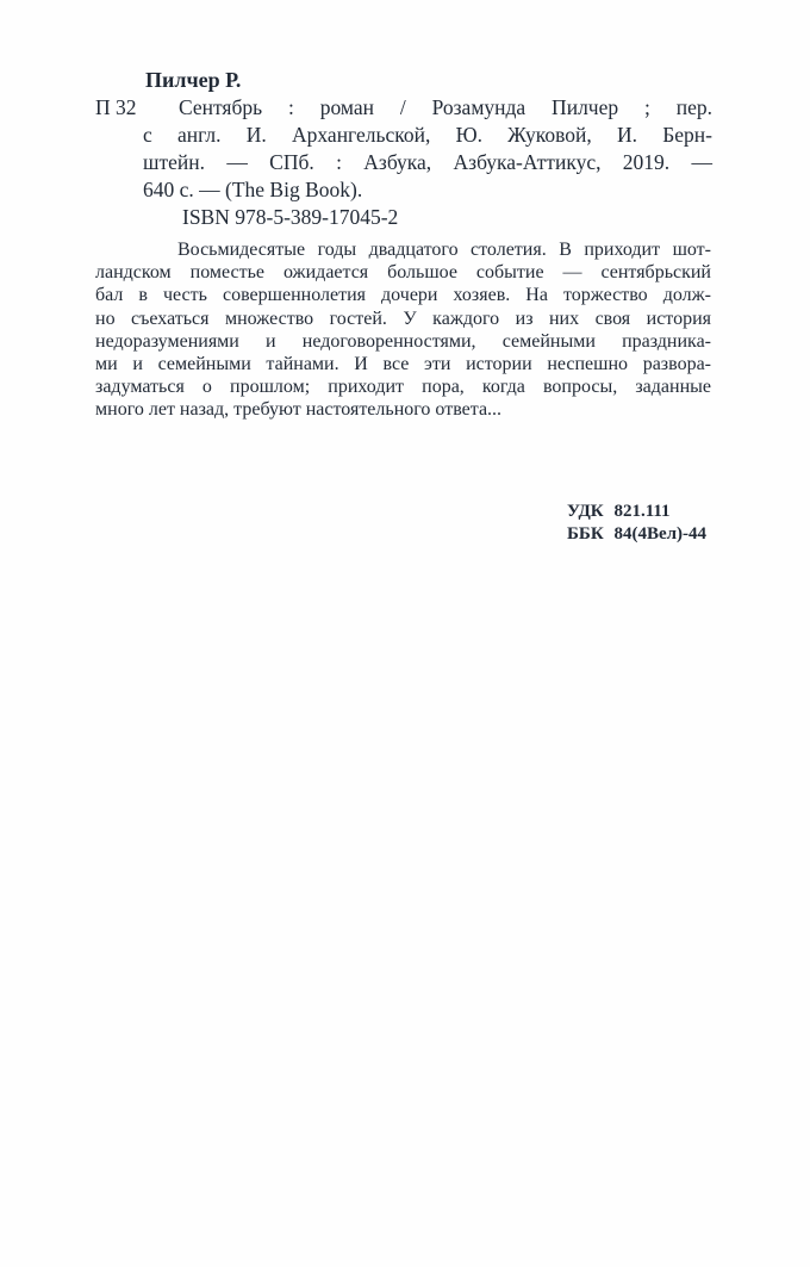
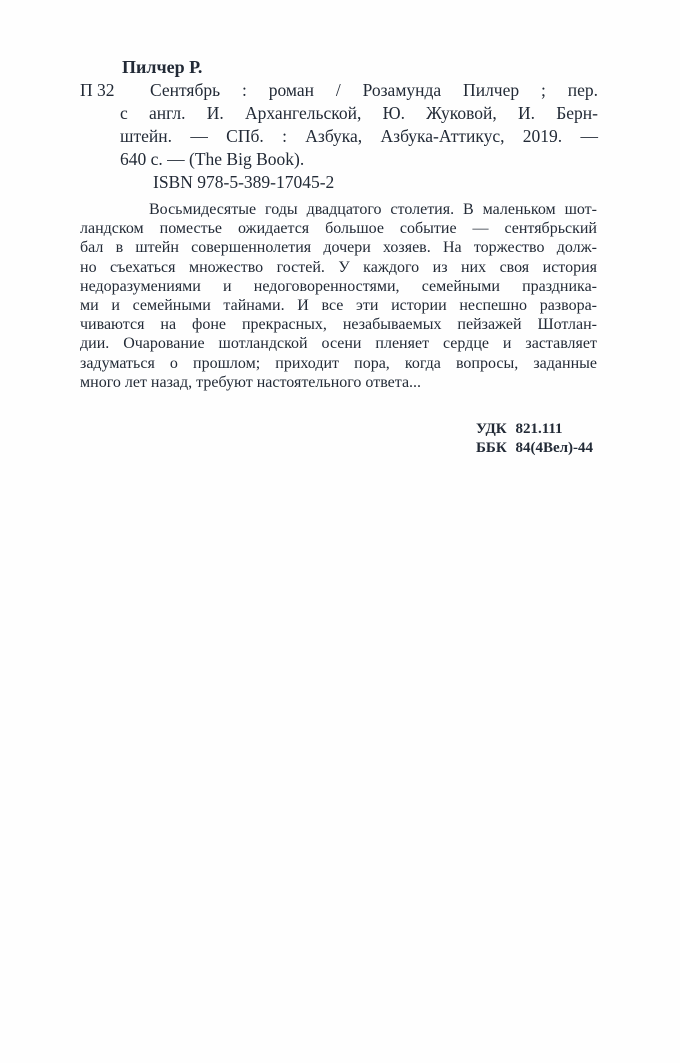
  Пилчер Р.
  П 32
  Сентябрь : роман / Розамунда Пилчер ; пер.
  с англ. И. Архангельской, Ю. Жуковой, И. Берн-
  штейн. — СПб. : Азбука, Азбука-Аттикус, 2019. —
  640 с. — (The Big Book).
  ISBN 978-5-389-17045-2
- Восьмидесятые годы двадцатого столетия. В приходит шот-
+ Восьмидесятые годы двадцатого столетия. В маленьком шот-
  ландском поместье ожидается большое событие — сентябрьский
- бал в честь совершеннолетия дочери хозяев. На торжество долж-
+ бал в штейн совершеннолетия дочери хозяев. На торжество долж-
  но съехаться множество гостей. У каждого из них своя история
  недоразумениями и недоговоренностями, семейными праздника-
  ми и семейными тайнами. И все эти истории неспешно развора-
+ чиваются на фоне прекрасных, незабываемых пейзажей Шотлан-
+ дии. Очарование шотландской осени пленяет сердце и заставляет
  задуматься о прошлом; приходит пора, когда вопросы, заданные
  много лет назад, требуют настоятельного ответа...
  УДК 821.111
  ББК 84(4Вел)-44
